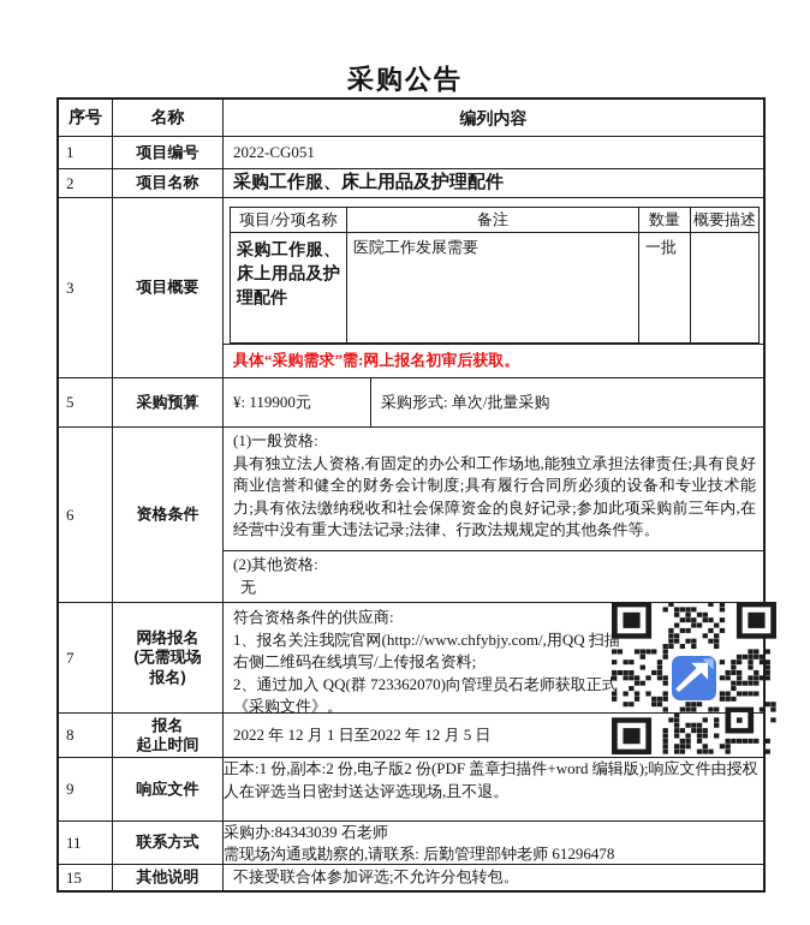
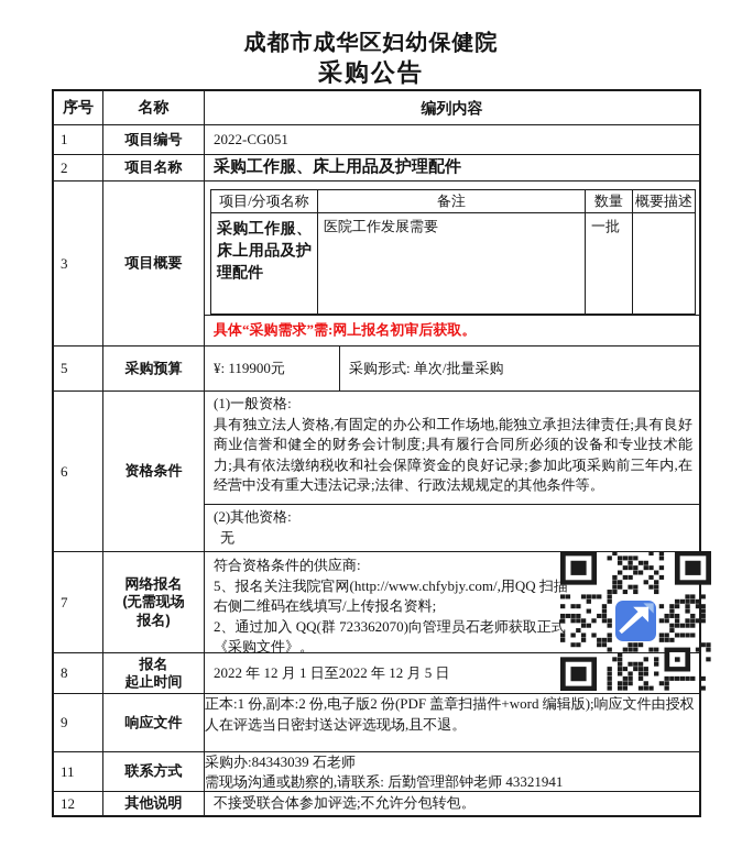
+ 成都市成华区妇幼保健院
  采购公告
  序号
  名称
  编列内容
  1
  项目编号
  2022-CG051
  2
  项目名称
  采购工作服、床上用品及护理配件
  3
  项目概要
  项目/分项名称
  备注
  数量
  概要描述
  采购工作服、床上用品及护理配件
  医院工作发展需要
  一批
  具体“采购需求”需:网上报名初审后获取。
  5
  采购预算
  ¥: 119900元
  采购形式: 单次/批量采购
  6
  资格条件
  (1)一般资格:
  具有独立法人资格,有固定的办公和工作场地,能独立承担法律责任;具有良好商业信誉和健全的财务会计制度;具有履行合同所必须的设备和专业技术能力;具有依法缴纳税收和社会保障资金的良好记录;参加此项采购前三年内,在经营中没有重大违法记录;法律、行政法规规定的其他条件等。
  (2)其他资格:
  无
  7
  网络报名
  (无需现场
  报名)
  符合资格条件的供应商:
- 1、报名关注我院官网(http://www.chfybjy.com/,用QQ 扫描右侧二维码在线填写/上传报名资料;
+ 5、报名关注我院官网(http://www.chfybjy.com/,用QQ 扫描右侧二维码在线填写/上传报名资料;
  2、通过加入 QQ(群 723362070)向管理员石老师获取正式《采购文件》。
  8
  报名
  起止时间
  2022 年 12 月 1 日至2022 年 12 月 5 日
  9
  响应文件
  正本:1 份,副本:2 份,电子版2 份(PDF 盖章扫描件+word 编辑版);响应文件由授权人在评选当日密封送达评选现场,且不退。
  11
  联系方式
  采购办:84343039 石老师
- 需现场沟通或勘察的,请联系: 后勤管理部钟老师 61296478
+ 需现场沟通或勘察的,请联系: 后勤管理部钟老师 43321941
- 15
+ 12
  其他说明
  不接受联合体参加评选;不允许分包转包。
